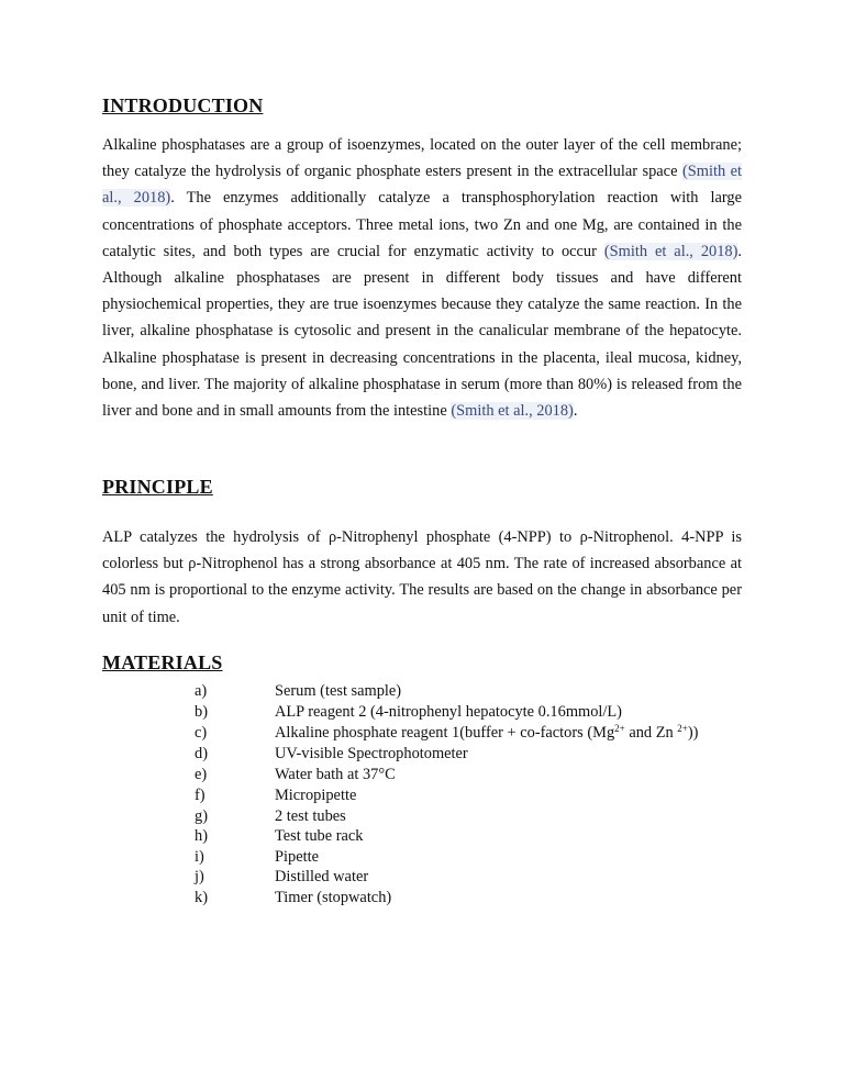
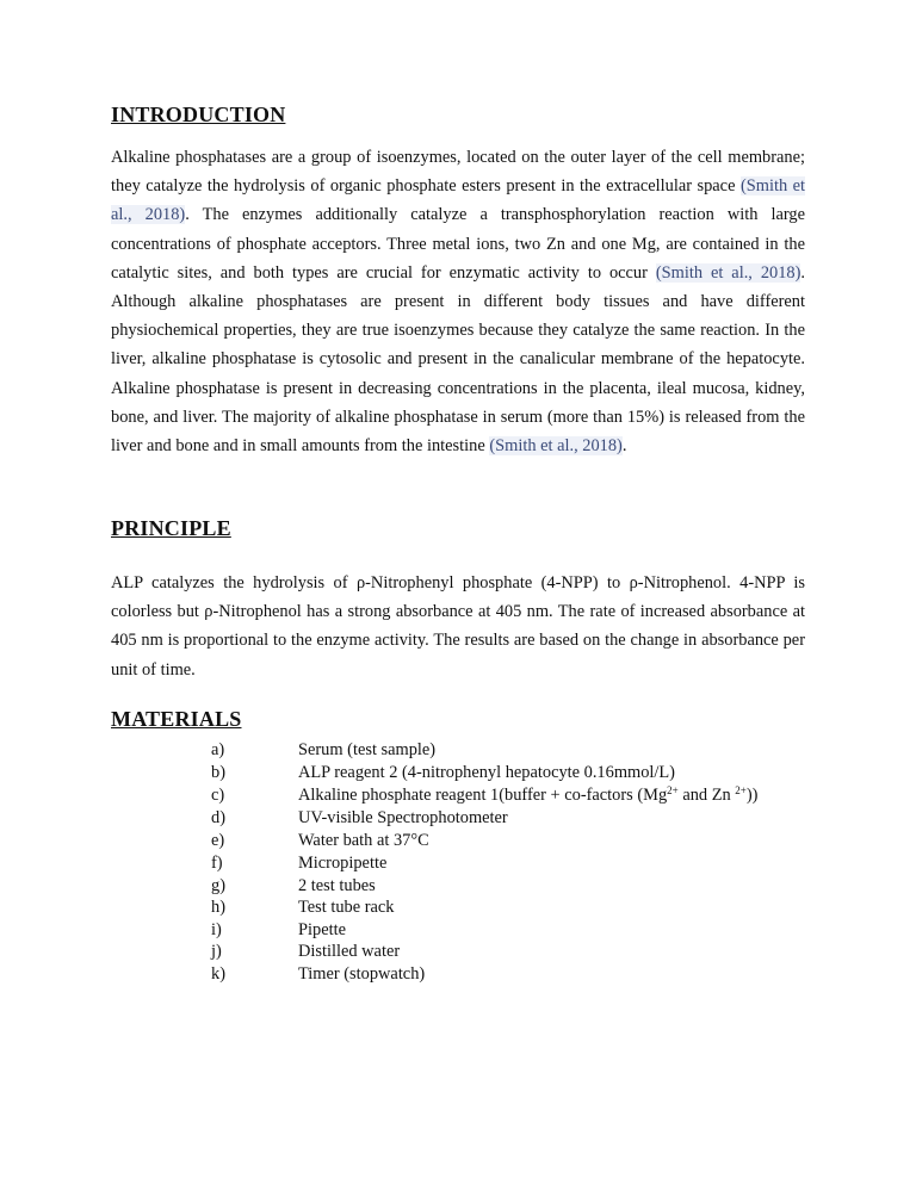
  INTRODUCTION
- Alkaline phosphatases are a group of isoenzymes, located on the outer layer of the cell membrane; they catalyze the hydrolysis of organic phosphate esters present in the extracellular space (Smith et al., 2018). The enzymes additionally catalyze a transphosphorylation reaction with large concentrations of phosphate acceptors. Three metal ions, two Zn and one Mg, are contained in the catalytic sites, and both types are crucial for enzymatic activity to occur (Smith et al., 2018). Although alkaline phosphatases are present in different body tissues and have different physiochemical properties, they are true isoenzymes because they catalyze the same reaction. In the liver, alkaline phosphatase is cytosolic and present in the canalicular membrane of the hepatocyte. Alkaline phosphatase is present in decreasing concentrations in the placenta, ileal mucosa, kidney, bone, and liver. The majority of alkaline phosphatase in serum (more than 80%) is released from the liver and bone and in small amounts from the intestine (Smith et al., 2018).
+ Alkaline phosphatases are a group of isoenzymes, located on the outer layer of the cell membrane; they catalyze the hydrolysis of organic phosphate esters present in the extracellular space (Smith et al., 2018). The enzymes additionally catalyze a transphosphorylation reaction with large concentrations of phosphate acceptors. Three metal ions, two Zn and one Mg, are contained in the catalytic sites, and both types are crucial for enzymatic activity to occur (Smith et al., 2018). Although alkaline phosphatases are present in different body tissues and have different physiochemical properties, they are true isoenzymes because they catalyze the same reaction. In the liver, alkaline phosphatase is cytosolic and present in the canalicular membrane of the hepatocyte. Alkaline phosphatase is present in decreasing concentrations in the placenta, ileal mucosa, kidney, bone, and liver. The majority of alkaline phosphatase in serum (more than 15%) is released from the liver and bone and in small amounts from the intestine (Smith et al., 2018).
  PRINCIPLE
  ALP catalyzes the hydrolysis of ρ-Nitrophenyl phosphate (4-NPP) to ρ-Nitrophenol. 4-NPP is colorless but ρ-Nitrophenol has a strong absorbance at 405 nm. The rate of increased absorbance at 405 nm is proportional to the enzyme activity. The results are based on the change in absorbance per unit of time.
  MATERIALS
  a)
  Serum (test sample)
  b)
  ALP reagent 2 (4-nitrophenyl hepatocyte 0.16mmol/L)
  c)
  Alkaline phosphate reagent 1(buffer + co-factors (Mg2+ and Zn 2+))
  d)
  UV-visible Spectrophotometer
  e)
  Water bath at 37°C
  f)
  Micropipette
  g)
  2 test tubes
  h)
  Test tube rack
  i)
  Pipette
  j)
  Distilled water
  k)
  Timer (stopwatch)
